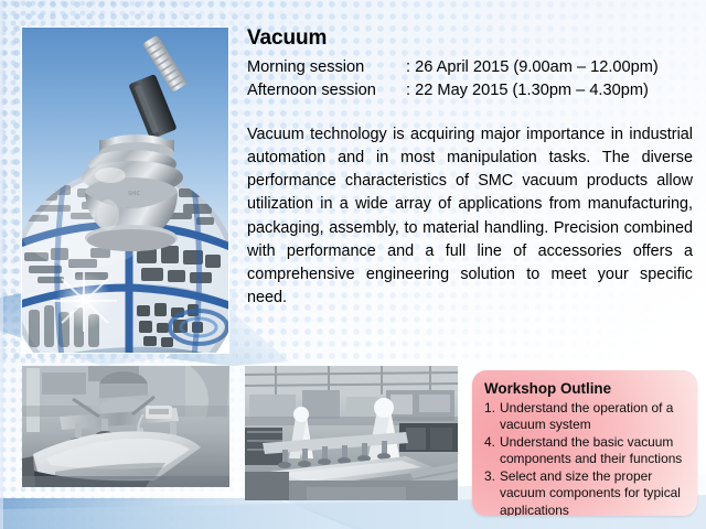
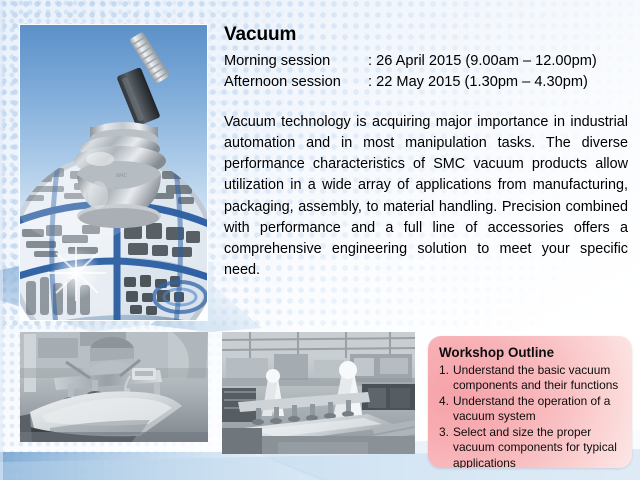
  Vacuum
  Morning session : 26 April 2015 (9.00am – 12.00pm)
  Afternoon session : 22 May 2015 (1.30pm – 4.30pm)
  Vacuum technology is acquiring major importance in industrial automation and in most manipulation tasks. The diverse performance characteristics of SMC vacuum products allow utilization in a wide array of applications from manufacturing, packaging, assembly, to material handling. Precision combined with performance and a full line of accessories offers a comprehensive engineering solution to meet your specific need.
  Workshop Outline
  1.
- Understand the operation of a vacuum system
+ Understand the basic vacuum components and their functions
  4.
- Understand the basic vacuum components and their functions
+ Understand the operation of a vacuum system
  3.
  Select and size the proper vacuum components for typical applications
